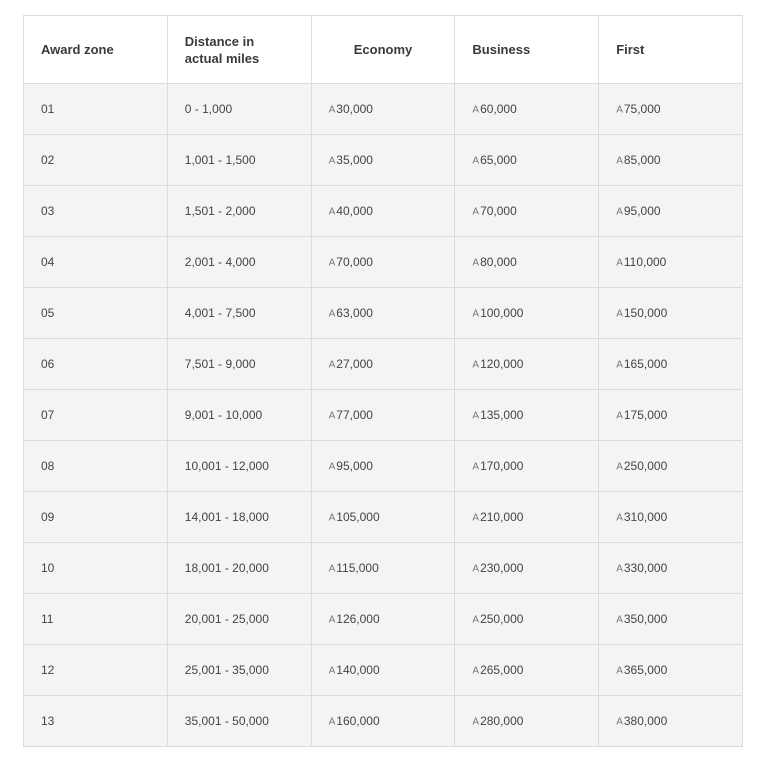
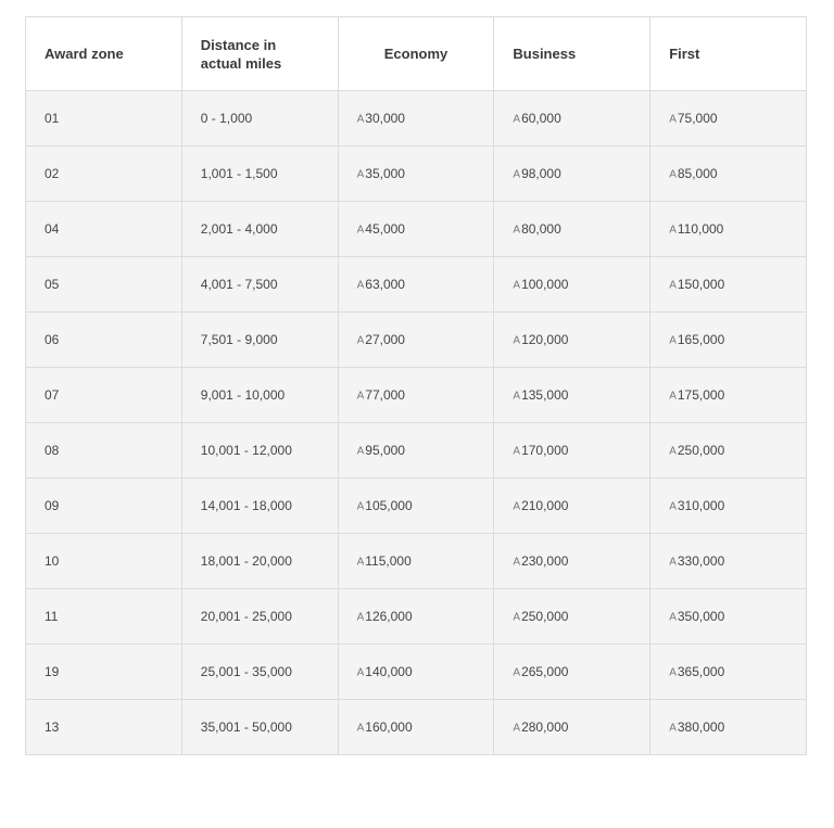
  Award zone	Distance in actual miles	Economy	Business	First
  01	0 - 1,000	A30,000	A60,000	A75,000
- 02	1,001 - 1,500	A35,000	A65,000	A85,000
+ 02	1,001 - 1,500	A35,000	A98,000	A85,000
- 03	1,501 - 2,000	A40,000	A70,000	A95,000
- 04	2,001 - 4,000	A70,000	A80,000	A110,000
+ 04	2,001 - 4,000	A45,000	A80,000	A110,000
  05	4,001 - 7,500	A63,000	A100,000	A150,000
  06	7,501 - 9,000	A27,000	A120,000	A165,000
  07	9,001 - 10,000	A77,000	A135,000	A175,000
  08	10,001 - 12,000	A95,000	A170,000	A250,000
  09	14,001 - 18,000	A105,000	A210,000	A310,000
  10	18,001 - 20,000	A115,000	A230,000	A330,000
  11	20,001 - 25,000	A126,000	A250,000	A350,000
- 12	25,001 - 35,000	A140,000	A265,000	A365,000
+ 19	25,001 - 35,000	A140,000	A265,000	A365,000
  13	35,001 - 50,000	A160,000	A280,000	A380,000
